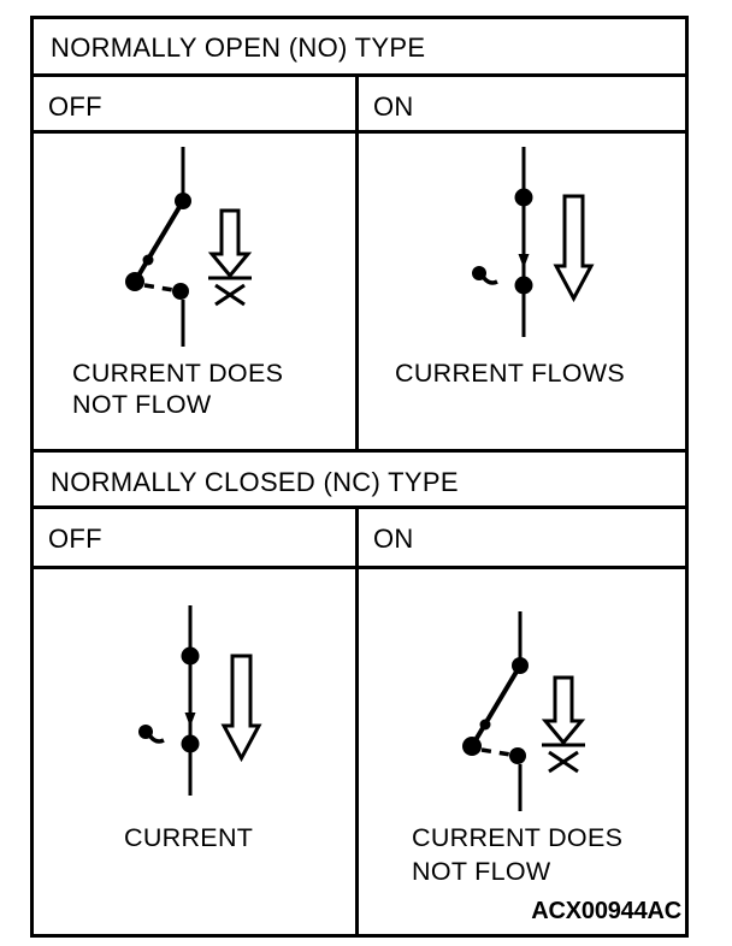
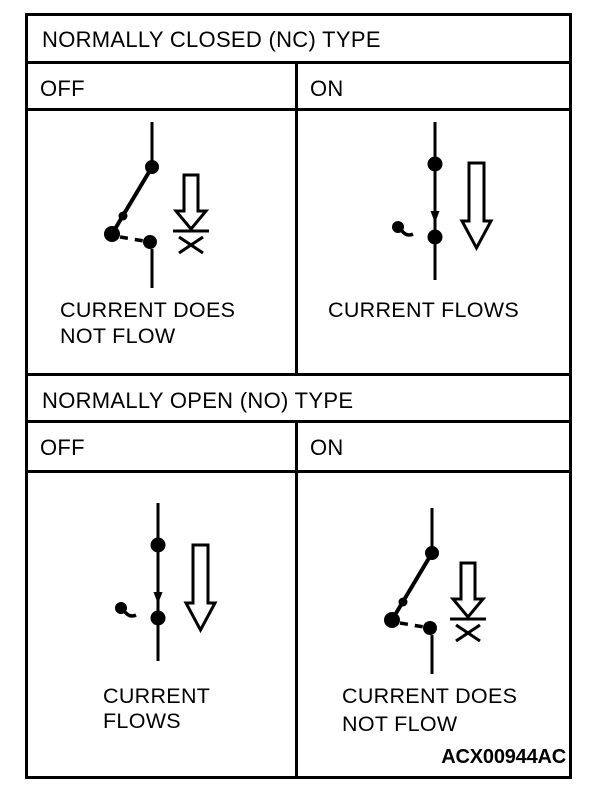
- NORMALLY OPEN (NO) TYPE
+ NORMALLY CLOSED (NC) TYPE
  OFF
  ON
  CURRENT DOES
  NOT FLOW
  CURRENT FLOWS
- NORMALLY CLOSED (NC) TYPE
+ NORMALLY OPEN (NO) TYPE
  OFF
  ON
  CURRENT
+ FLOWS
  CURRENT DOES
  NOT FLOW
  ACX00944AC
